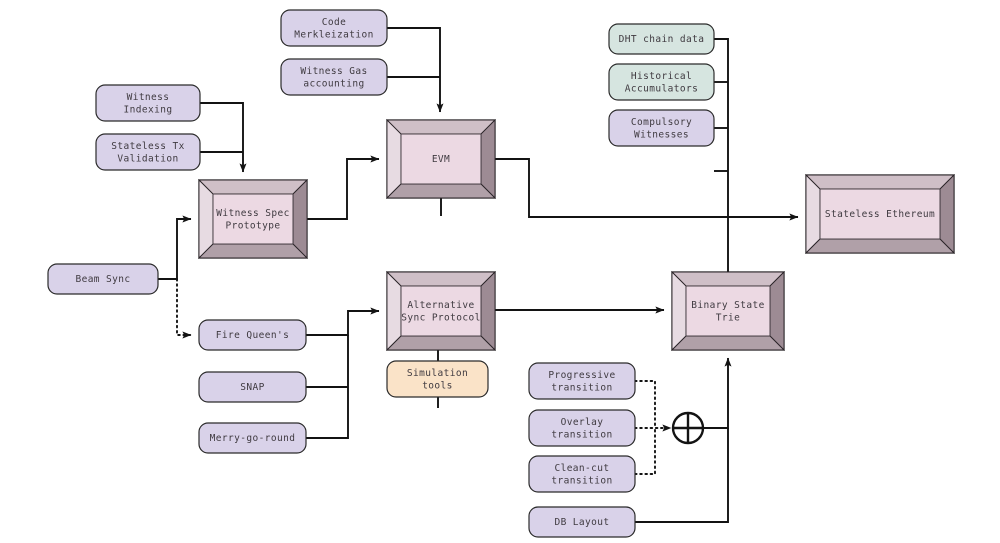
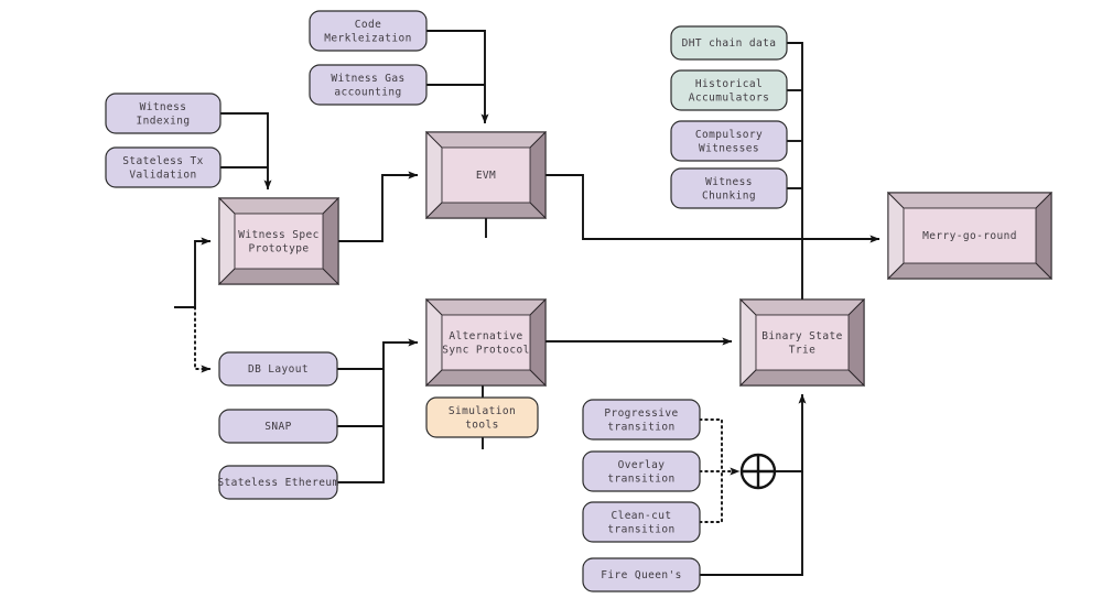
  Code Merkleization
  Witness Gas accounting
  Witness Indexing
  Stateless Tx Validation
- Beam Sync
- Fire Queen's
+ DB Layout
  SNAP
- Merry-go-round
+ Stateless Ethereum
  DHT chain data
  Historical Accumulators
  Compulsory Witnesses
+ Witness Chunking
  Simulation tools
  Progressive transition
  Overlay transition
  Clean-cut transition
- DB Layout
+ Fire Queen's
  Witness Spec Prototype
  EVM
  Alternative Sync Protocol
  Binary State Trie
- Stateless Ethereum
+ Merry-go-round
